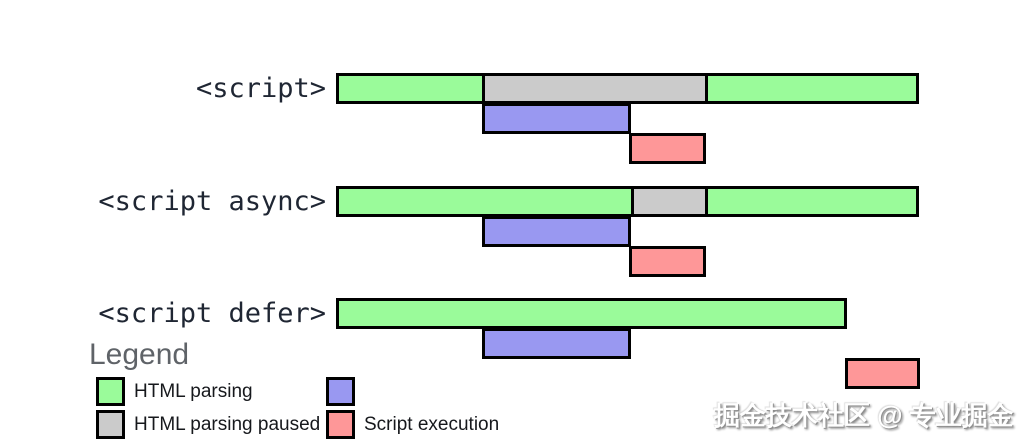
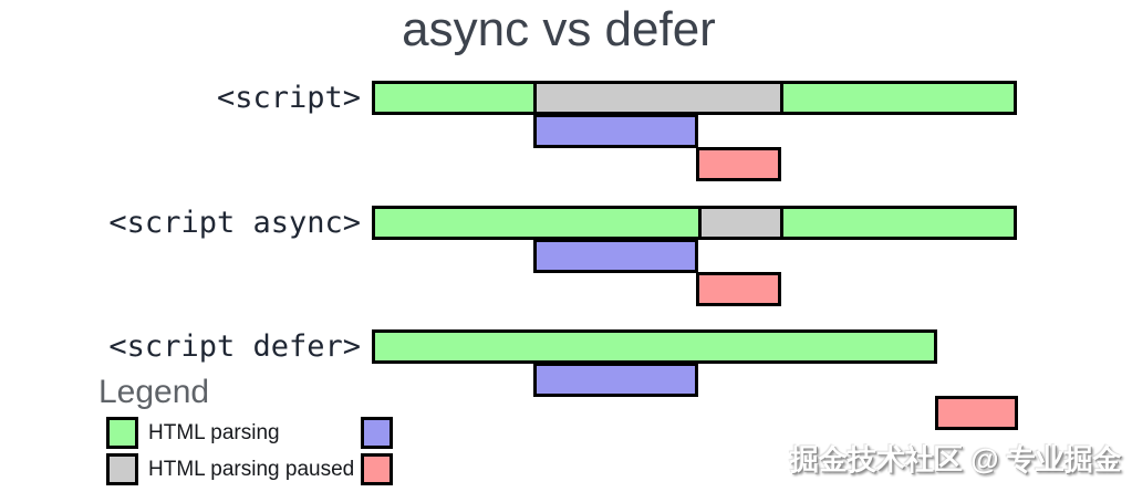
+ async vs defer
  <script>
  <script async>
  <script defer>
  Legend
  HTML parsing
  HTML parsing paused
- Script execution
  掘金技术社区 @ 专业掘金
